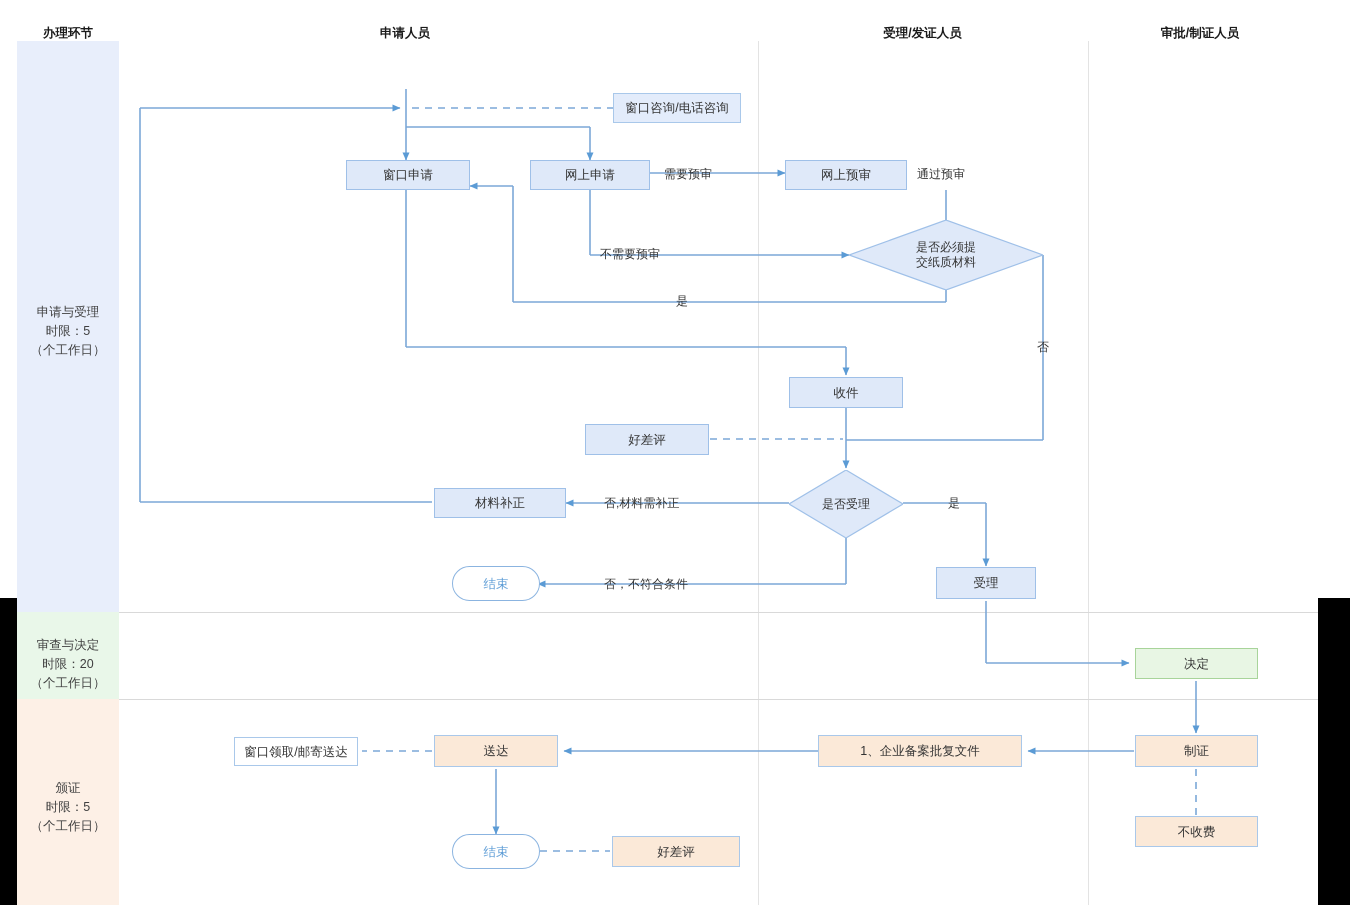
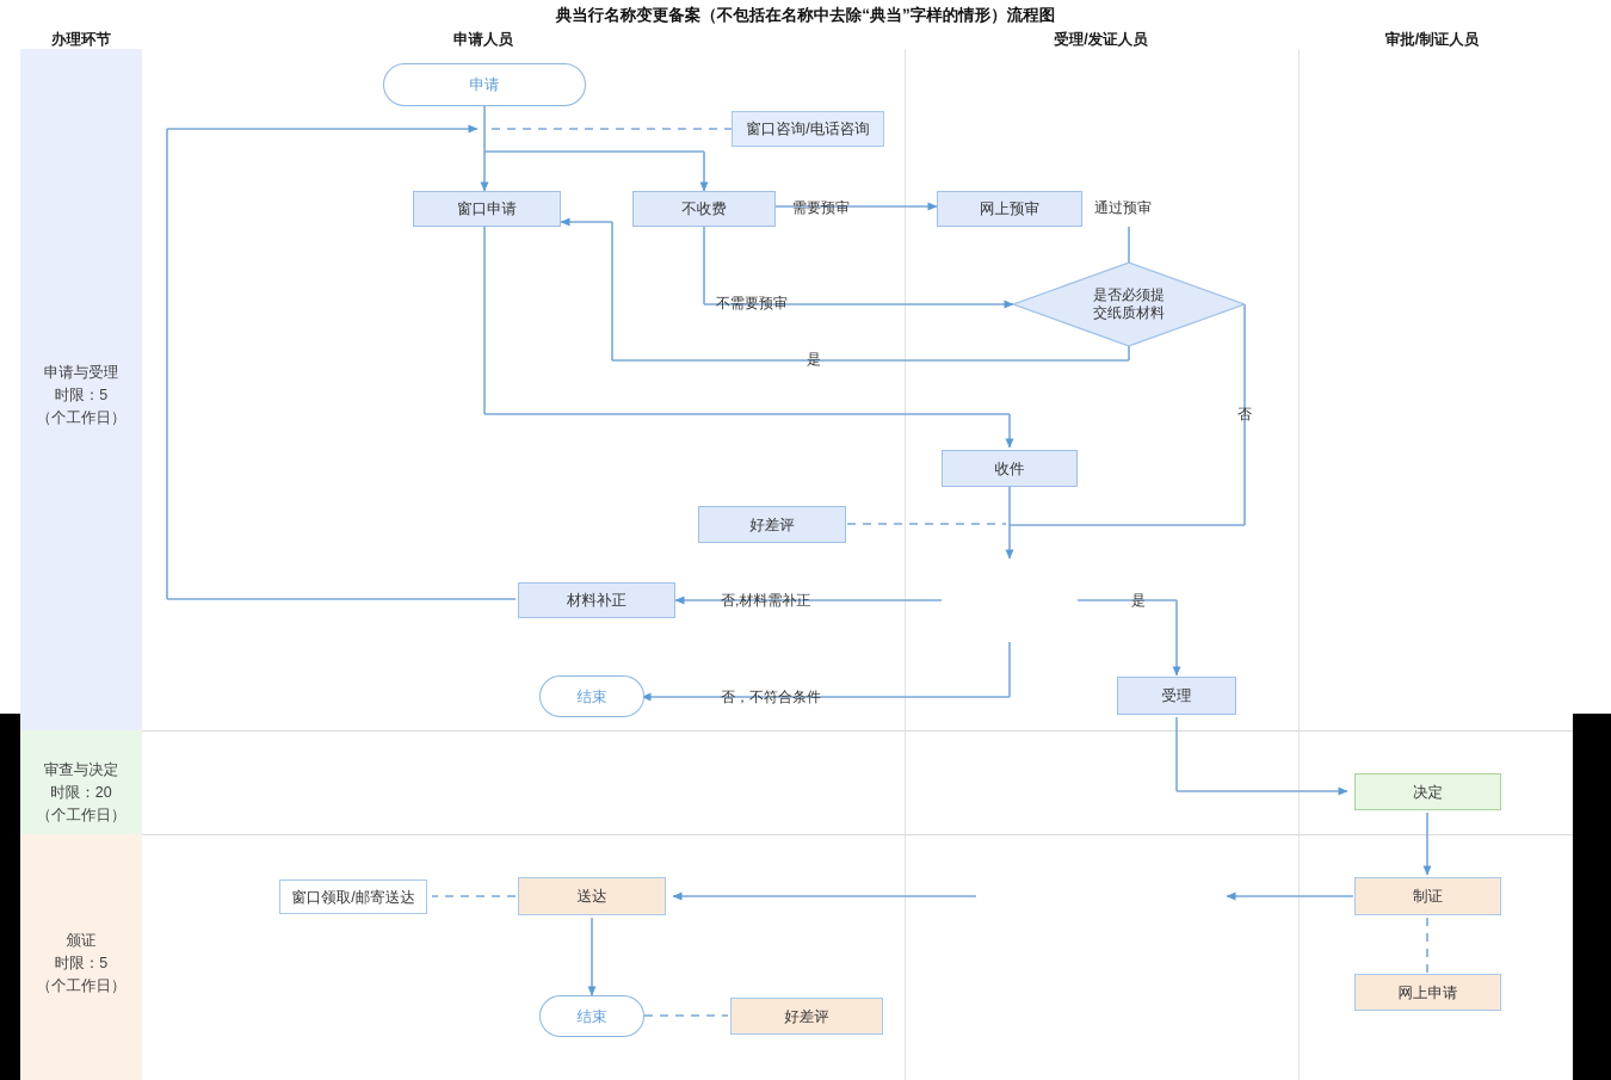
+ 典当行名称变更备案（不包括在名称中去除“典当”字样的情形）流程图
  办理环节
  申请人员
  受理/发证人员
  审批/制证人员
  申请与受理
  时限：5
  （个工作日）
  审查与决定
  时限：20
  （个工作日）
  颁证
  时限：5
  （个工作日）
+ 申请
  窗口咨询/电话咨询
  窗口申请
- 网上申请
+ 不收费
  网上预审
  是否必须提
  交纸质材料
  收件
  好差评
- 是否受理
  材料补正
  结束
  受理
  决定
  制证
- 1、企业备案批复文件
  送达
  窗口领取/邮寄送达
- 不收费
+ 网上申请
  结束
  好差评
  需要预审
  通过预审
  不需要预审
  是
  否
  是
  否,材料需补正
  否，不符合条件
